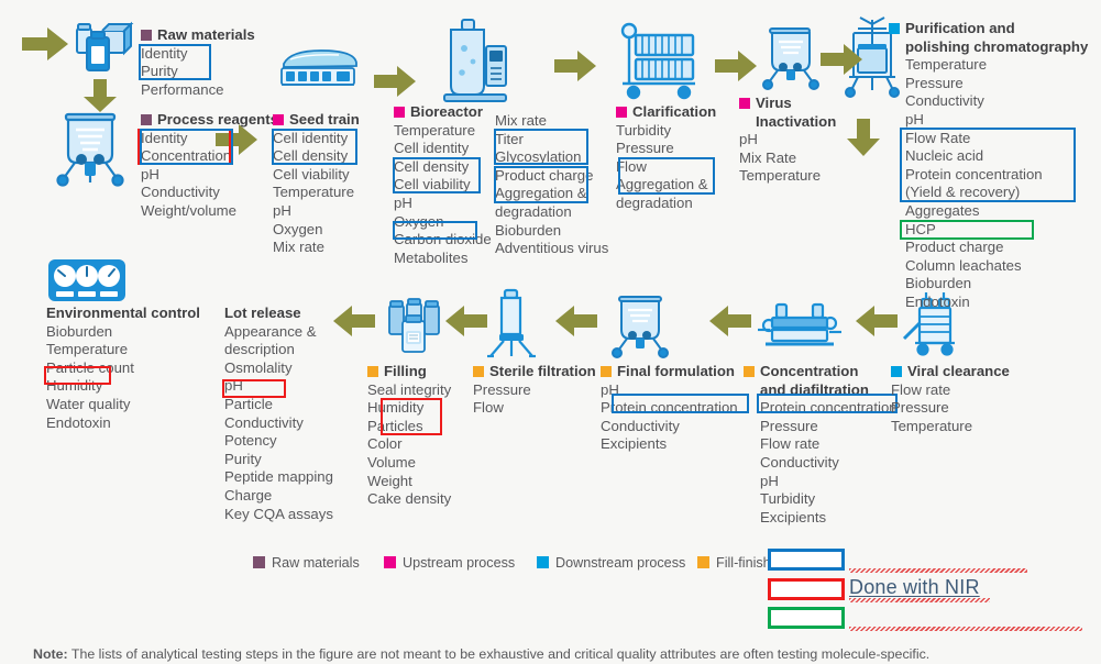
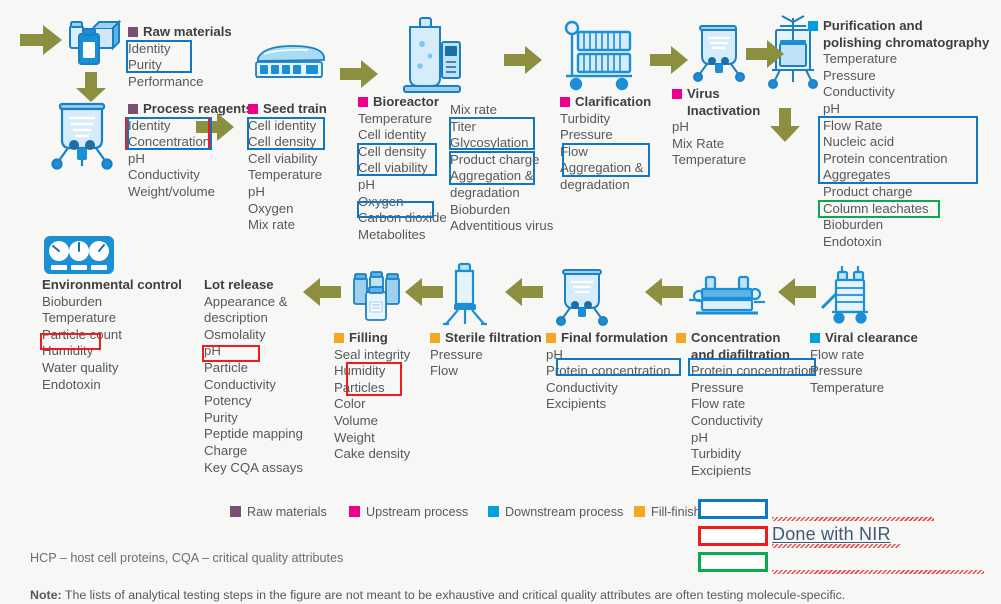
  Raw materials
  Identity
  Purity
  Performance
  Process reagent
  Identity
  Concentration
  pH
  Conductivity
  Weight/volume
  Seed train
  Cell identity
  Cell density
  Cell viability
  Temperature
  pH
  Oxygen
  Mix rate
  Bioreactor
  Temperature
  Cell identity
  Cell density
  Cell viability
  pH
  Oxygen
  Carbon dioxide
  Metabolites
  Mix rate
  Titer
  Glycosylation
  Product charge
  Aggregation &
  degradation
  Bioburden
  Adventitious virus
  Clarification
  Turbidity
  Pressure
  Flow
  Aggregation &
  degradation
  Virus
  Inactivation
  pH
  Mix Rate
  Temperature
  Purification and
  polishing chromatography
  Temperature
  Pressure
  Conductivity
  pH
  Flow Rate
  Nucleic acid
  Protein concentration
- (Yield & recovery)
  Aggregates
- HCP
  Product charge
  Column leachates
  Bioburden
  Endotoxin
  Environmental control
  Bioburden
  Temperature
  Particle count
  Humidity
  Water quality
  Endotoxin
  Lot release
  Appearance &
  description
  Osmolality
  pH
  Particle
  Conductivity
  Potency
  Purity
  Peptide mapping
  Charge
  Key CQA assays
  Filling
  Seal integrity
  Humidity
  Particles
  Color
  Volume
  Weight
  Cake density
  Sterile filtration
  Pressure
  Flow
  Final formulation
  pH
  Protein concentration
  Conductivity
  Excipients
  Concentration
  and diafiltration
  Protein concentration
  Pressure
  Flow rate
  Conductivity
  pH
  Turbidity
  Excipients
  Viral clearance
  Flow rate
  Pressure
  Temperature
  Raw materials
  Upstream process
  Downstream process
  Fill-finis
  Done with NIR
+ HCP – host cell proteins, CQA – critical quality attributes
  Note: The lists of analytical testing steps in the figure are not meant to be exhaustive and critical quality attributes are often testing molecule-specific.
